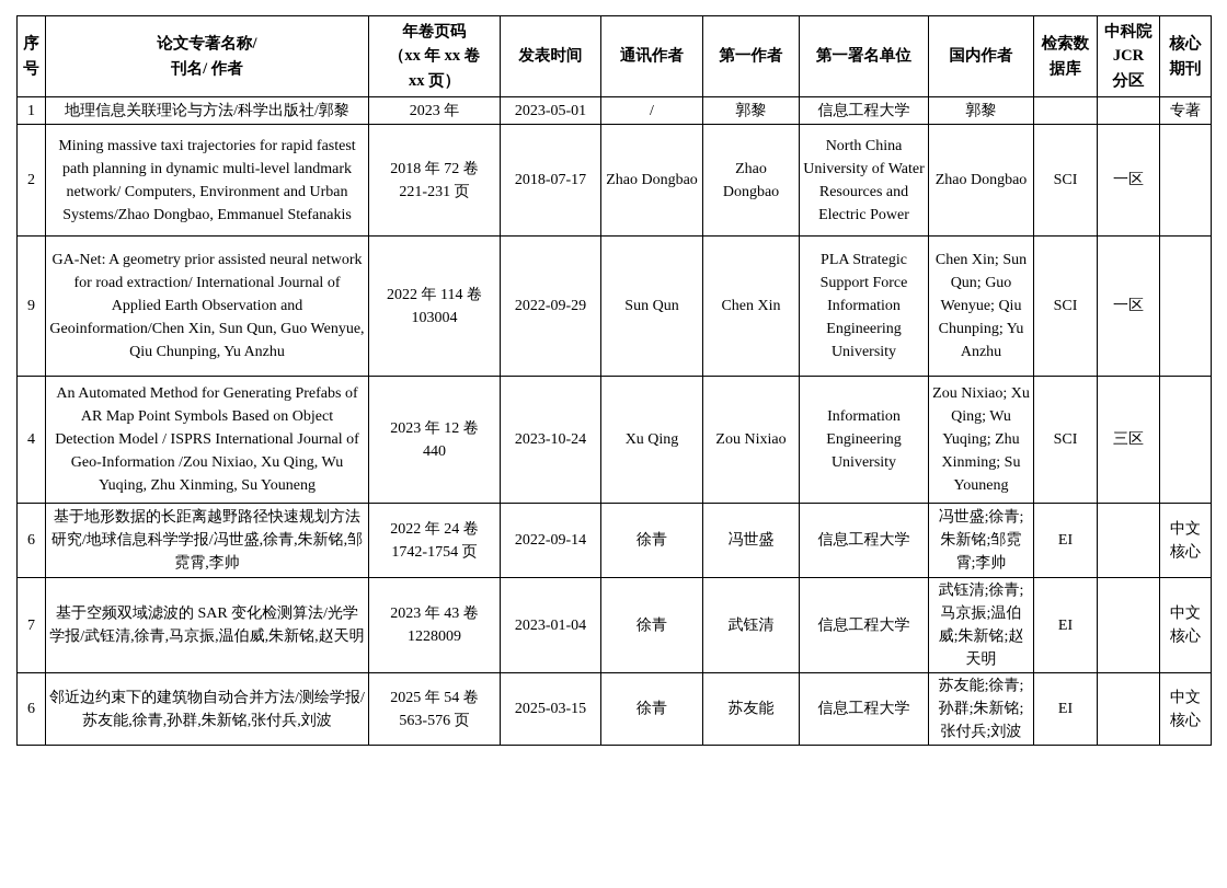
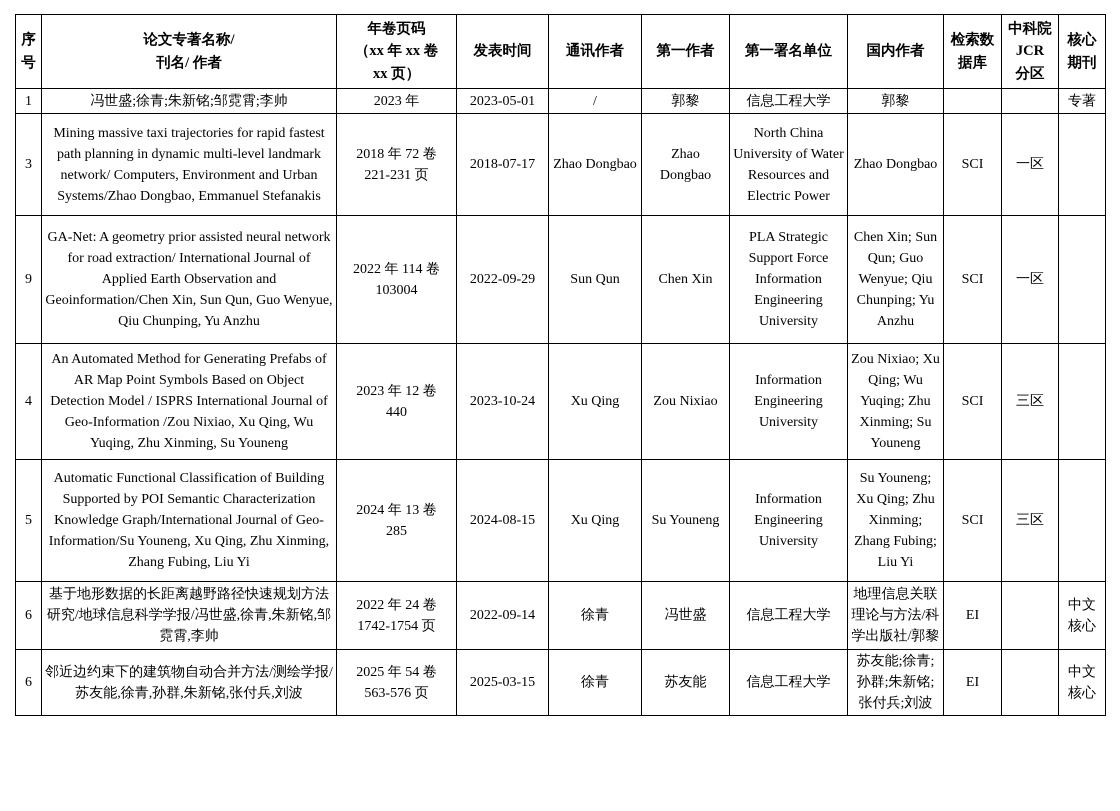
  序 号	论文专著名称/ 刊名/ 作者	年卷页码 （xx 年 xx 卷 xx 页）	发表时间	通讯作者	第一作者	第一署名单位	国内作者	检索数 据库	中科院 JCR 分区	核心 期刊
- 1	地理信息关联理论与方法/科学出版社/郭黎	2023 年	2023-05-01	/	郭黎	信息工程大学	郭黎			专著
+ 1	冯世盛;徐青;朱新铭;邹霓霄;李帅	2023 年	2023-05-01	/	郭黎	信息工程大学	郭黎			专著
- 2	Mining massive taxi trajectories for rapid fastest path planning in dynamic multi-level landmark network/ Computers, Environment and Urban Systems/Zhao Dongbao, Emmanuel Stefanakis	2018 年 72 卷 221-231 页	2018-07-17	Zhao Dongbao	Zhao Dongbao	North China University of Water Resources and Electric Power	Zhao Dongbao	SCI	一区
+ 3	Mining massive taxi trajectories for rapid fastest path planning in dynamic multi-level landmark network/ Computers, Environment and Urban Systems/Zhao Dongbao, Emmanuel Stefanakis	2018 年 72 卷 221-231 页	2018-07-17	Zhao Dongbao	Zhao Dongbao	North China University of Water Resources and Electric Power	Zhao Dongbao	SCI	一区
  9	GA-Net: A geometry prior assisted neural network for road extraction/ International Journal of Applied Earth Observation and Geoinformation/Chen Xin, Sun Qun, Guo Wenyue, Qiu Chunping, Yu Anzhu	2022 年 114 卷 103004	2022-09-29	Sun Qun	Chen Xin	PLA Strategic Support Force Information Engineering University	Chen Xin; Sun Qun; Guo Wenyue; Qiu Chunping; Yu Anzhu	SCI	一区
  4	An Automated Method for Generating Prefabs of AR Map Point Symbols Based on Object Detection Model / ISPRS International Journal of Geo-Information /Zou Nixiao, Xu Qing, Wu Yuqing, Zhu Xinming, Su Youneng	2023 年 12 卷 440	2023-10-24	Xu Qing	Zou Nixiao	Information Engineering University	Zou Nixiao; Xu Qing; Wu Yuqing; Zhu Xinming; Su Youneng	SCI	三区
+ 5	Automatic Functional Classification of Building Supported by POI Semantic Characterization Knowledge Graph/International Journal of Geo-Information/Su Youneng, Xu Qing, Zhu Xinming, Zhang Fubing, Liu Yi	2024 年 13 卷 285	2024-08-15	Xu Qing	Su Youneng	Information Engineering University	Su Youneng; Xu Qing; Zhu Xinming; Zhang Fubing; Liu Yi	SCI	三区
- 6	基于地形数据的长距离越野路径快速规划方法研究/地球信息科学学报/冯世盛,徐青,朱新铭,邹霓霄,李帅	2022 年 24 卷 1742-1754 页	2022-09-14	徐青	冯世盛	信息工程大学	冯世盛;徐青;朱新铭;邹霓霄;李帅	EI		中文核心
+ 6	基于地形数据的长距离越野路径快速规划方法研究/地球信息科学学报/冯世盛,徐青,朱新铭,邹霓霄,李帅	2022 年 24 卷 1742-1754 页	2022-09-14	徐青	冯世盛	信息工程大学	地理信息关联理论与方法/科学出版社/郭黎	EI		中文核心
- 7	基于空频双域滤波的 SAR 变化检测算法/光学学报/武钰清,徐青,马京振,温伯威,朱新铭,赵天明	2023 年 43 卷 1228009	2023-01-04	徐青	武钰清	信息工程大学	武钰清;徐青;马京振;温伯威;朱新铭;赵天明	EI		中文核心
  6	邻近边约束下的建筑物自动合并方法/测绘学报/苏友能,徐青,孙群,朱新铭,张付兵,刘波	2025 年 54 卷 563-576 页	2025-03-15	徐青	苏友能	信息工程大学	苏友能;徐青;孙群;朱新铭;张付兵;刘波	EI		中文核心
